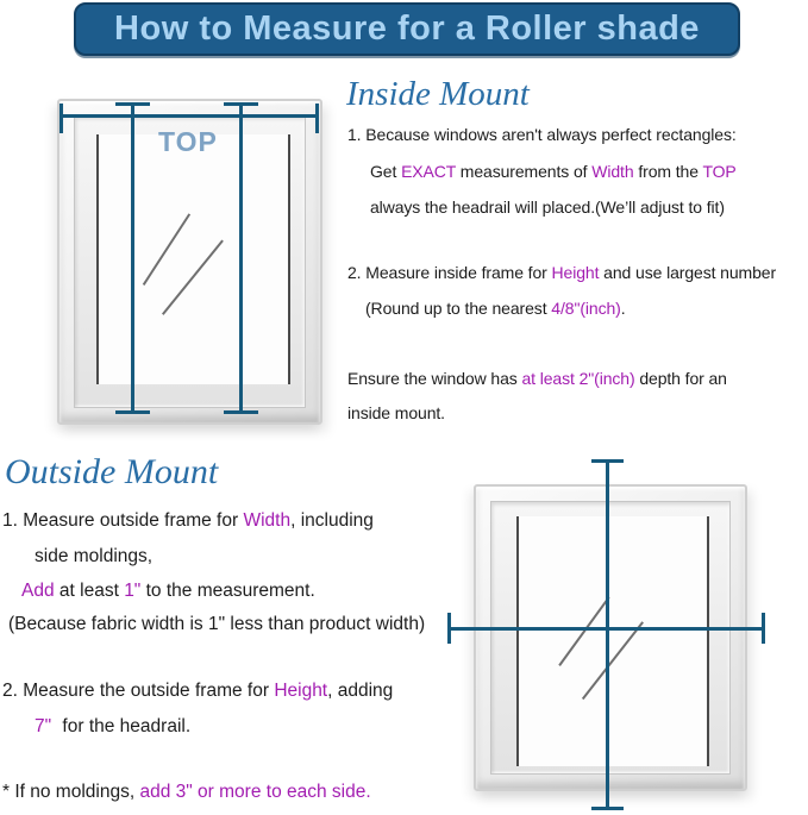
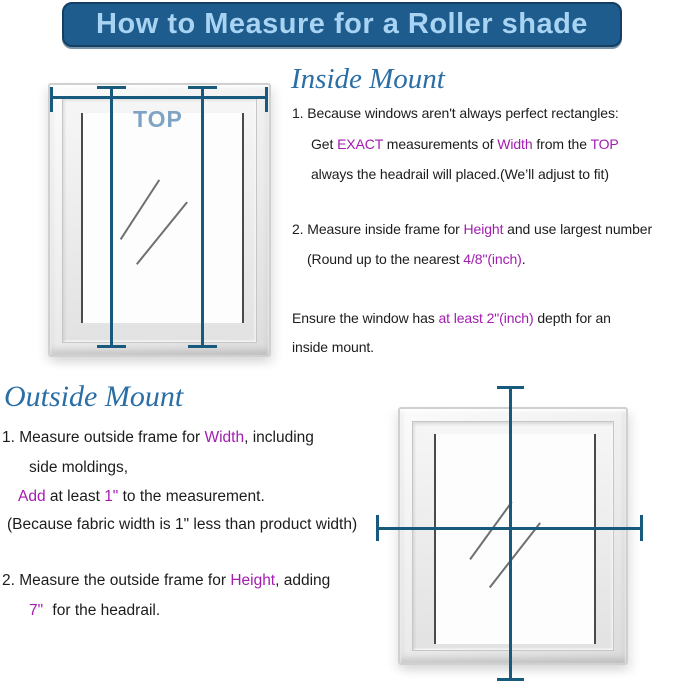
  How to Measure for a Roller shade
  TOP
  Inside Mount
  1. Because windows aren't always perfect rectangles:
  Get EXACT measurements of Width from the TOP
  always the headrail will placed.(We’ll adjust to fit)
  2. Measure inside frame for Height and use largest number
  (Round up to the nearest 4/8"(inch).
  Ensure the window has at least 2"(inch) depth for an
  inside mount.
  Outside Mount
  1. Measure outside frame for Width, including
  side moldings,
  Add at least 1" to the measurement.
  (Because fabric width is 1" less than product width)
  2. Measure the outside frame for Height, adding
  7" for the headrail.
- * If no moldings, add 3" or more to each side.
